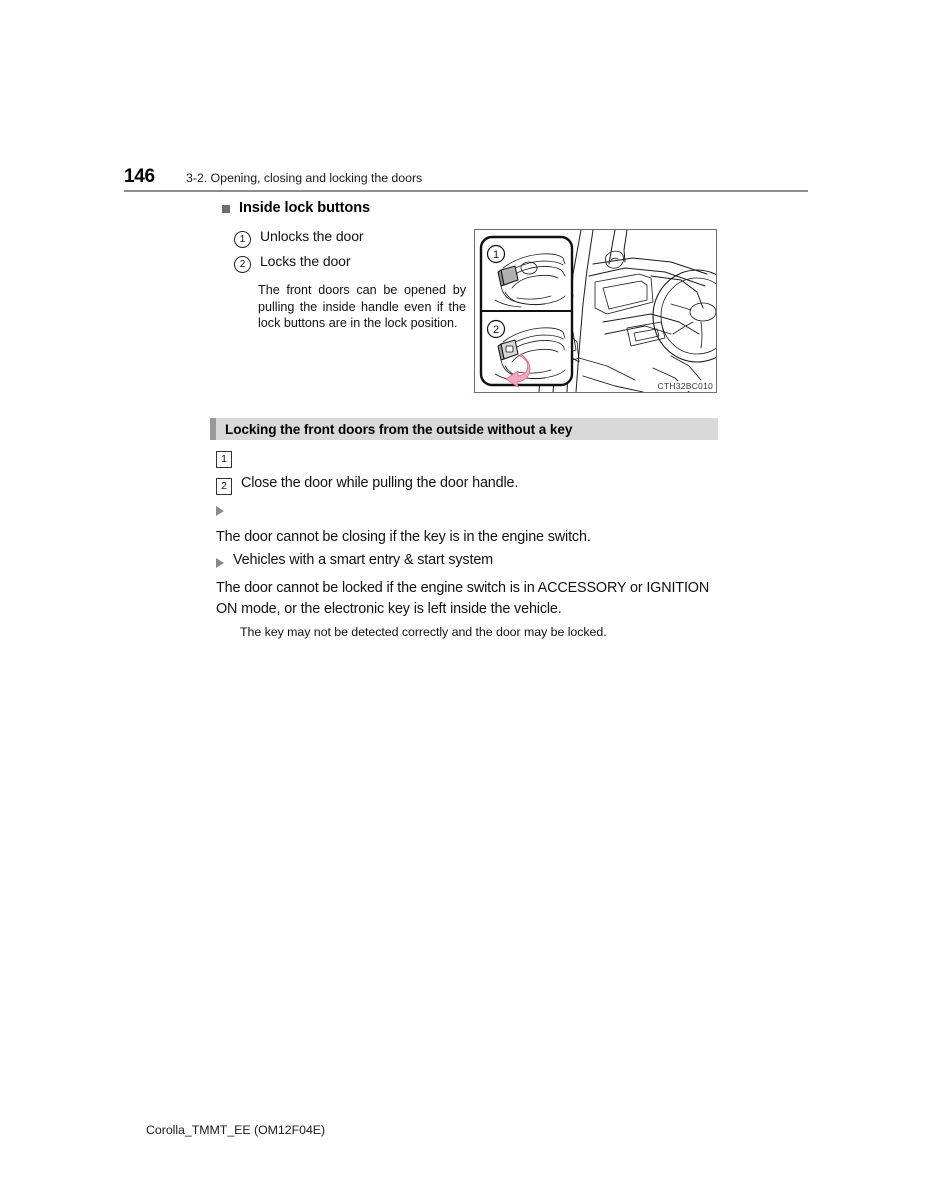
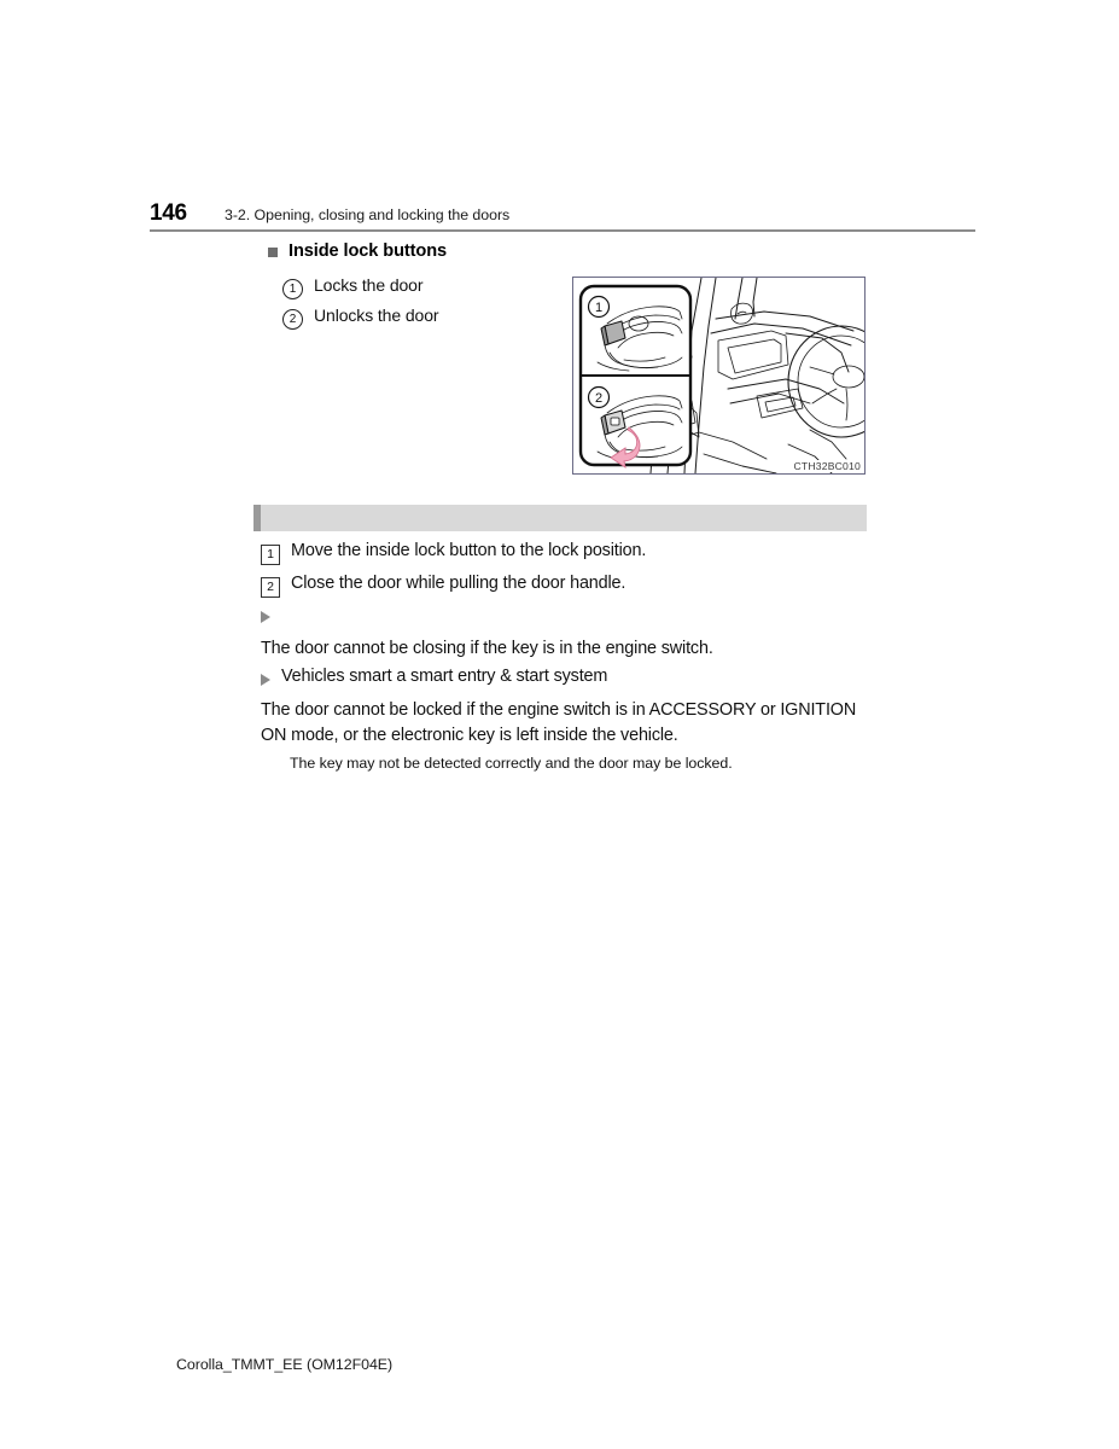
  146
  3-2. Opening, closing and locking the doors
  Inside lock buttons
  1
- Unlocks the door
+ Locks the door
  2
- Locks the door
+ Unlocks the door
- The front doors can be opened by pulling the inside handle even if the lock buttons are in the lock position.
  1
  2
  CTH32BC010
- Locking the front doors from the outside without a key
  1
+ Move the inside lock button to the lock position.
  2
  Close the door while pulling the door handle.
  The door cannot be closing if the key is in the engine switch.
- Vehicles with a smart entry & start system
+ Vehicles smart a smart entry & start system
  The door cannot be locked if the engine switch is in ACCESSORY or IGNITION ON mode, or the electronic key is left inside the vehicle.
  The key may not be detected correctly and the door may be locked.
  Corolla_TMMT_EE (OM12F04E)
